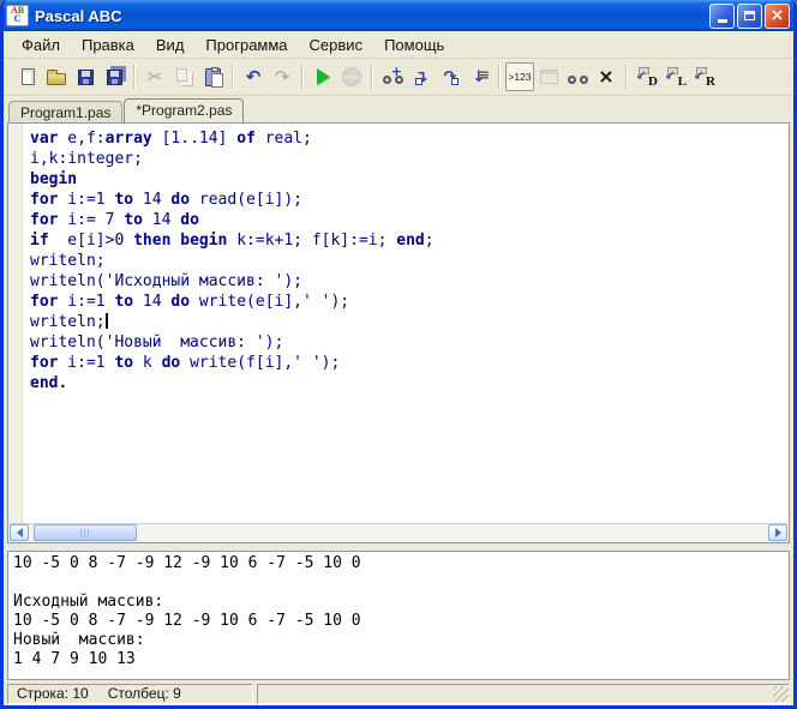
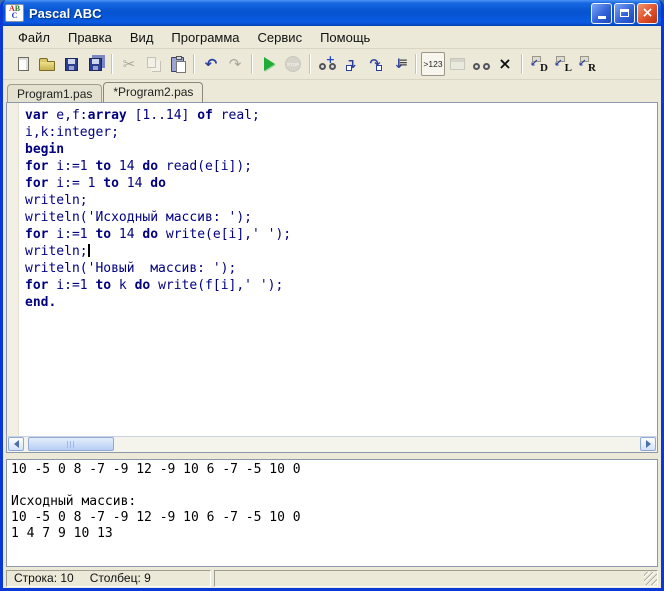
  AB
  C
  Pascal ABC
  ×
  Файл
  Правка
  Вид
  Программа
  Сервис
  Помощь
  ✂
  ↶
  ↷
  +
  ↴
  ↷
  ↓
  ≡
  >123
  ×
  ↙
  D
  ↙
  L
  ↙
  R
  Program1.pas
  *Program2.pas
  var e,f:array [1..14] of real;
  i,k:integer;
  begin
  for i:=1 to 14 do read(e[i]);
- for i:= 7 to 14 do
+ for i:= 1 to 14 do
- if e[i]>0 then begin k:=k+1; f[k]:=i; end;
  writeln;
  writeln('Исходный массив: ');
  for i:=1 to 14 do write(e[i],' ');
  writeln;
  writeln('Новый массив: ');
  for i:=1 to k do write(f[i],' ');
  end.
  10 -5 0 8 -7 -9 12 -9 10 6 -7 -5 10 0
  Исходный массив:
  10 -5 0 8 -7 -9 12 -9 10 6 -7 -5 10 0
- Новый массив:
  1 4 7 9 10 13
  Строка: 10
  Столбец: 9
